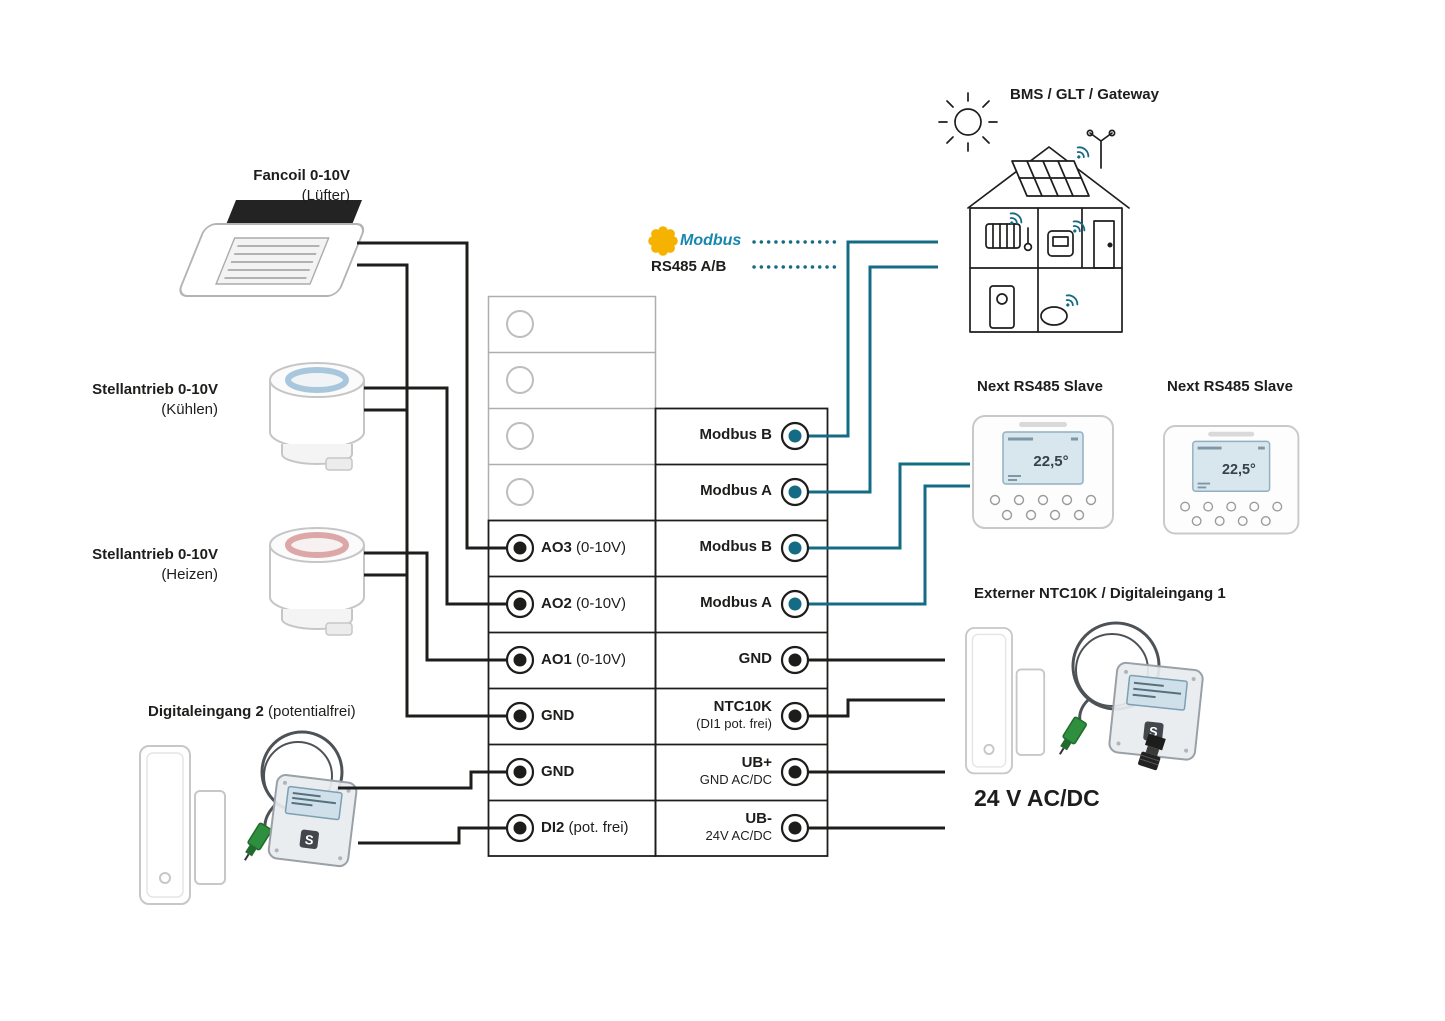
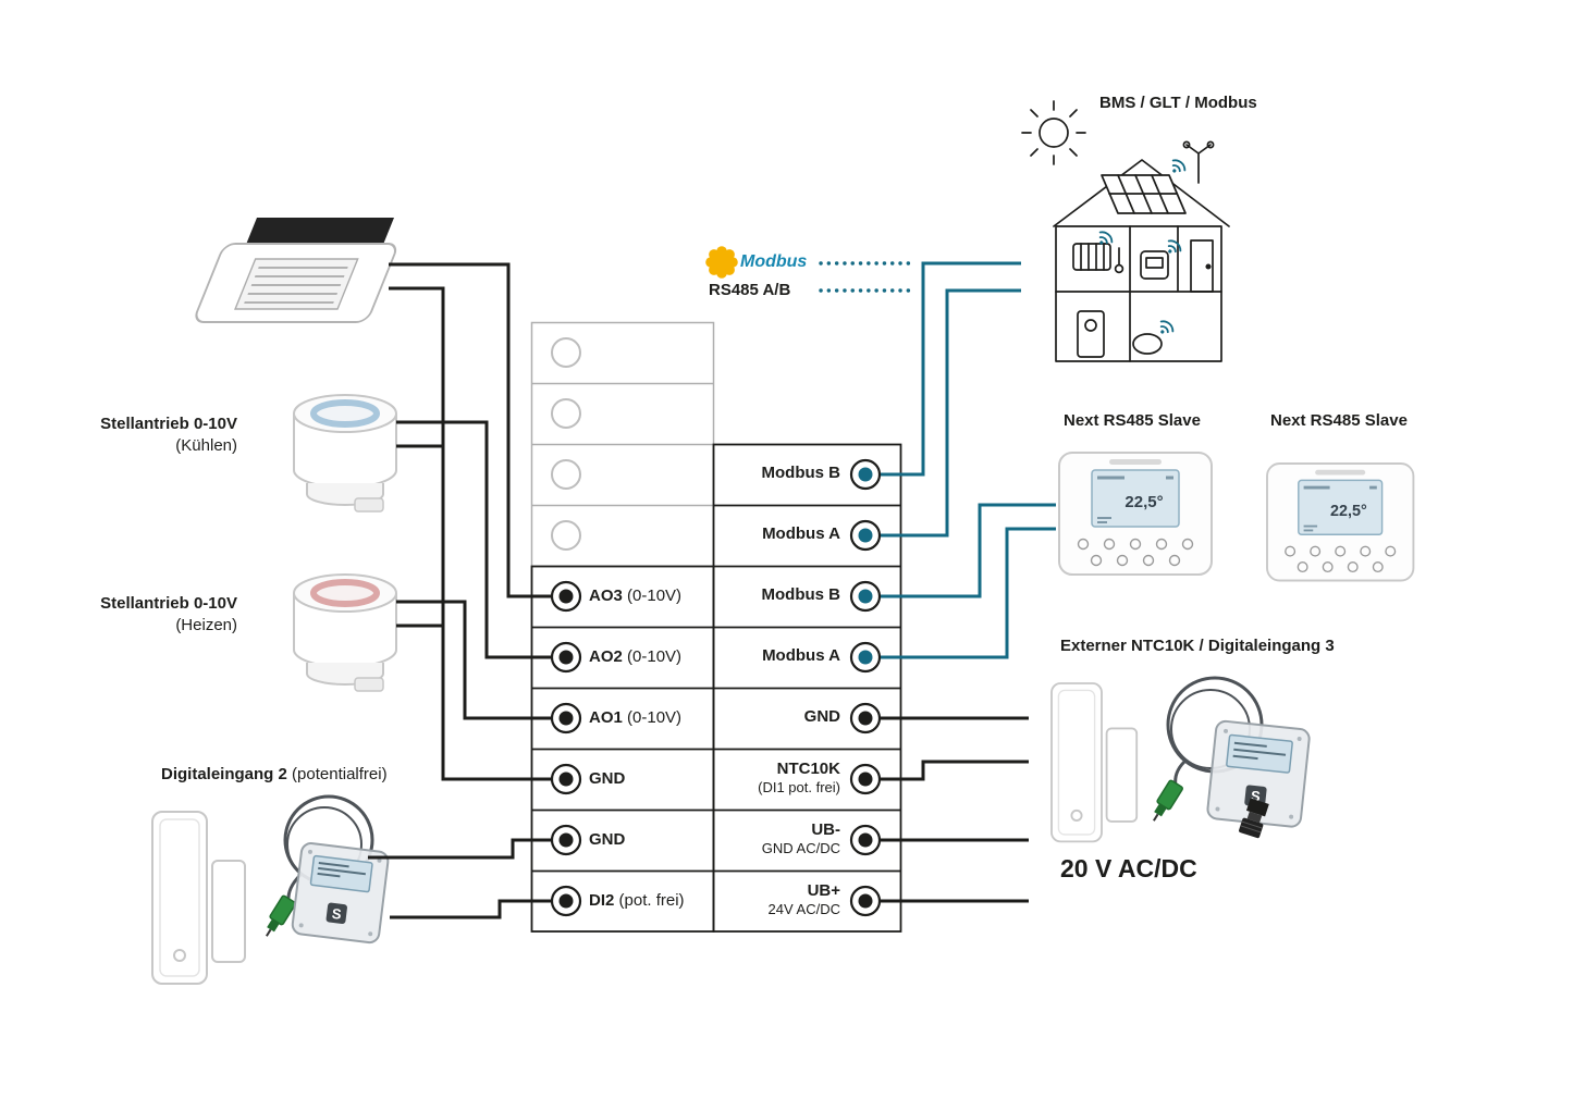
- Fancoil 0-10V
- (Lüfter)
  Stellantrieb 0-10V
  (Kühlen)
  Stellantrieb 0-10V
  (Heizen)
  Digitaleingang 2 (potentialfrei)
- BMS / GLT / Gateway
+ BMS / GLT / Modbus
  Modbus
  RS485 A/B
  Next RS485 Slave
  Next RS485 Slave
- Externer NTC10K / Digitaleingang 1
+ Externer NTC10K / Digitaleingang 3
- 24 V AC/DC
+ 20 V AC/DC
  AO3 (0-10V)
  AO2 (0-10V)
  AO1 (0-10V)
  GND
  GND
  DI2 (pot. frei)
  Modbus B
  Modbus A
  Modbus B
  Modbus A
  GND
  NTC10K
  (DI1 pot. frei)
- UB+
+ UB-
  GND AC/DC
- UB-
+ UB+
  24V AC/DC
